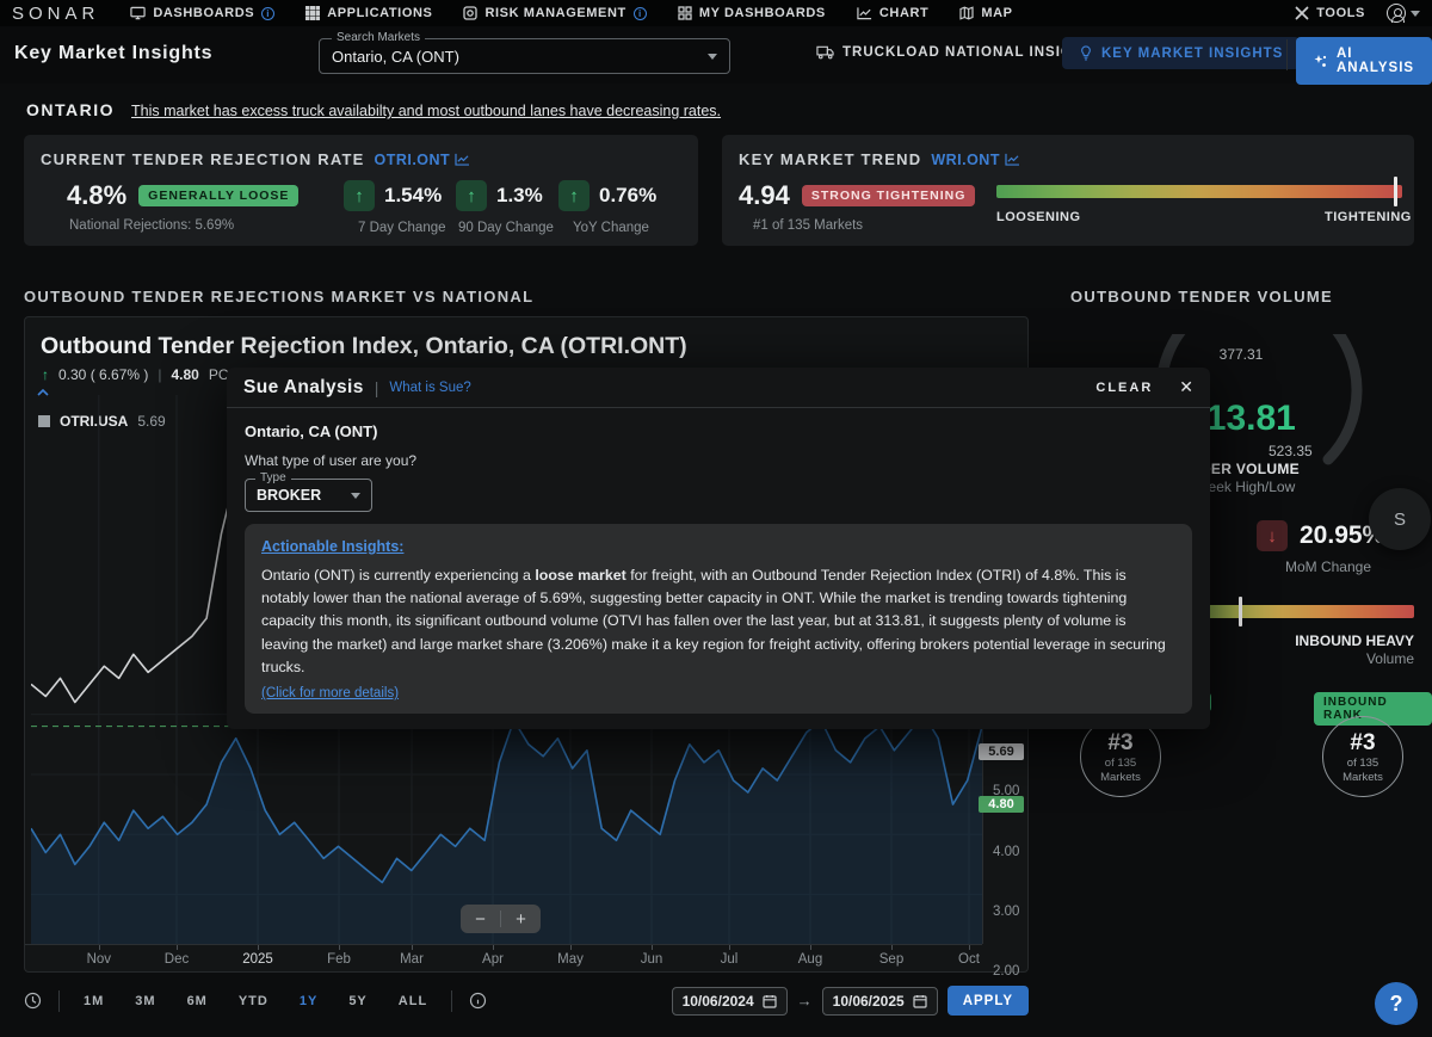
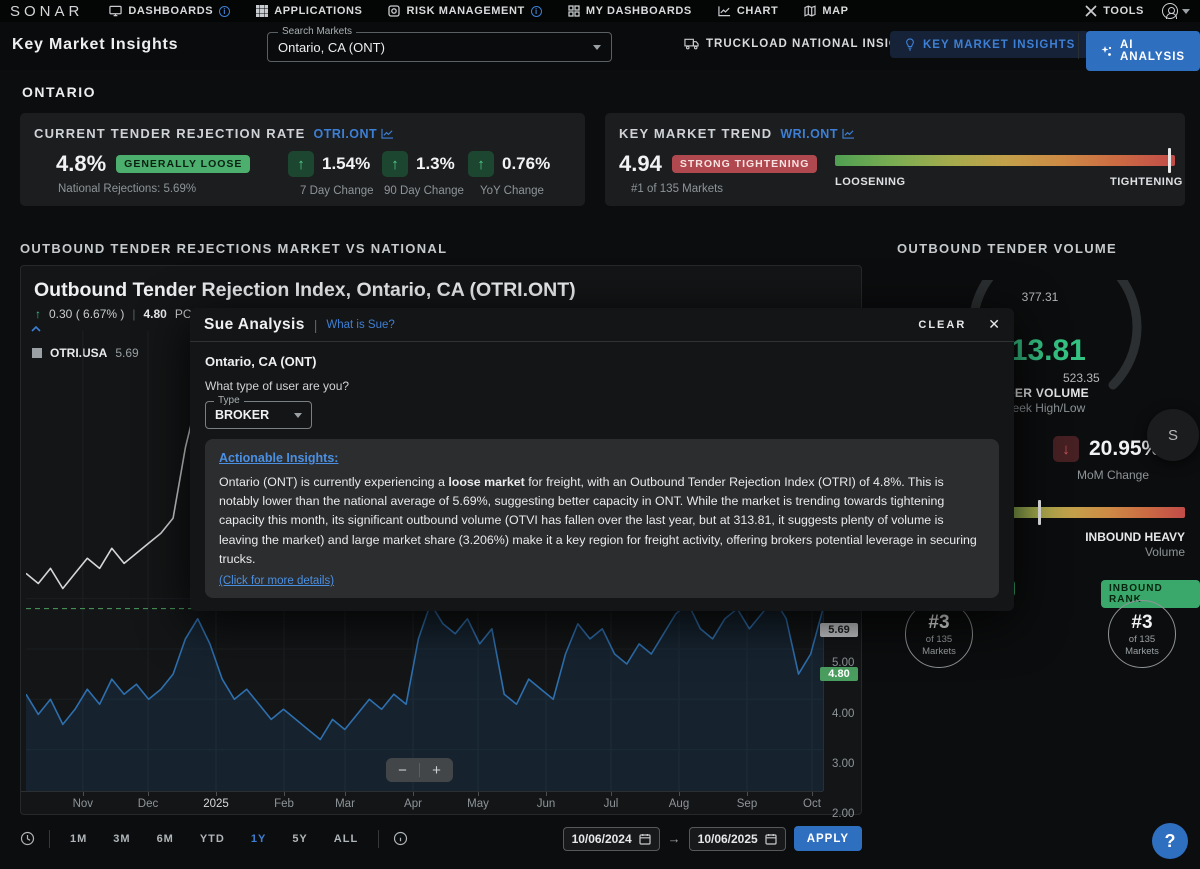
  SONAR
  DASHBOARDS
  i
  APPLICATIONS
  RISK MANAGEMENT
  i
  MY DASHBOARDS
  CHART
  MAP
  TOOLS
  Key Market Insights
  Search Markets
  Ontario, CA (ONT)
  TRUCKLOAD NATIONAL INSI
  KEY MARKET INSIGHTS
  AI ANALYSIS
  ONTARIO
- This market has excess truck availabilty and most outbound lanes have decreasing rates.
  CURRENT TENDER REJECTION RATE
  OTRI.ONT
  4.8%
  GENERALLY LOOSE
  National Rejections: 5.69%
  ↑
  1.54%
  7 Day Change
  ↑
  1.3%
  90 Day Change
  ↑
  0.76%
  YoY Change
  KEY MARKET TREND
  WRI.ONT
  4.94
  STRONG TIGHTENING
  #1 of 135 Markets
  LOOSENING
  TIGHTENING
  OUTBOUND TENDER REJECTIONS MARKET VS NATIONAL
  OUTBOUND TENDER VOLUME
  Outbound Tender Rejection Index, Ontario, CA (OTRI.ONT)
  ↑
  0.30 ( 6.67% )
  |
  4.80
  OTRI.USA
  5.69
  5.69
  5.00
  4.80
  4.00
  3.00
  2.00
  Nov
  Dec
  2025
  Feb
  Mar
  Apr
  May
  Jun
  Jul
  Aug
  Sep
  Oct
  −
  +
  1M
  3M
  6M
  YTD
  1Y
  5Y
  ALL
  10/06/2024
  →
  10/06/2025
  APPLY
  377.31
  13.81
  523.35
  eek High/Low
  ↓
  20.95
  MoM Change
  INBOUND HEAVY
  Volume
  #3
  of 135
  Markets
  INBOUND RANK
  #3
  of 135
  Markets
  Sue Analysis
  |
  What is Sue?
  CLEAR
  ✕
  Ontario, CA (ONT)
  What type of user are you?
  Type
  BROKER
  Actionable Insights:
  Ontario (ONT) is currently experiencing a loose market for freight, with an Outbound Tender Rejection Index (OTRI) of 4.8%. This is notably lower than the national average of 5.69%, suggesting better capacity in ONT. While the market is trending towards tightening capacity this month, its significant outbound volume (OTVI has fallen over the last year, but at 313.81, it suggests plenty of volume is leaving the market) and large market share (3.206%) make it a key region for freight activity, offering brokers potential leverage in securing trucks.
  (Click for more details)
  S
  ?
